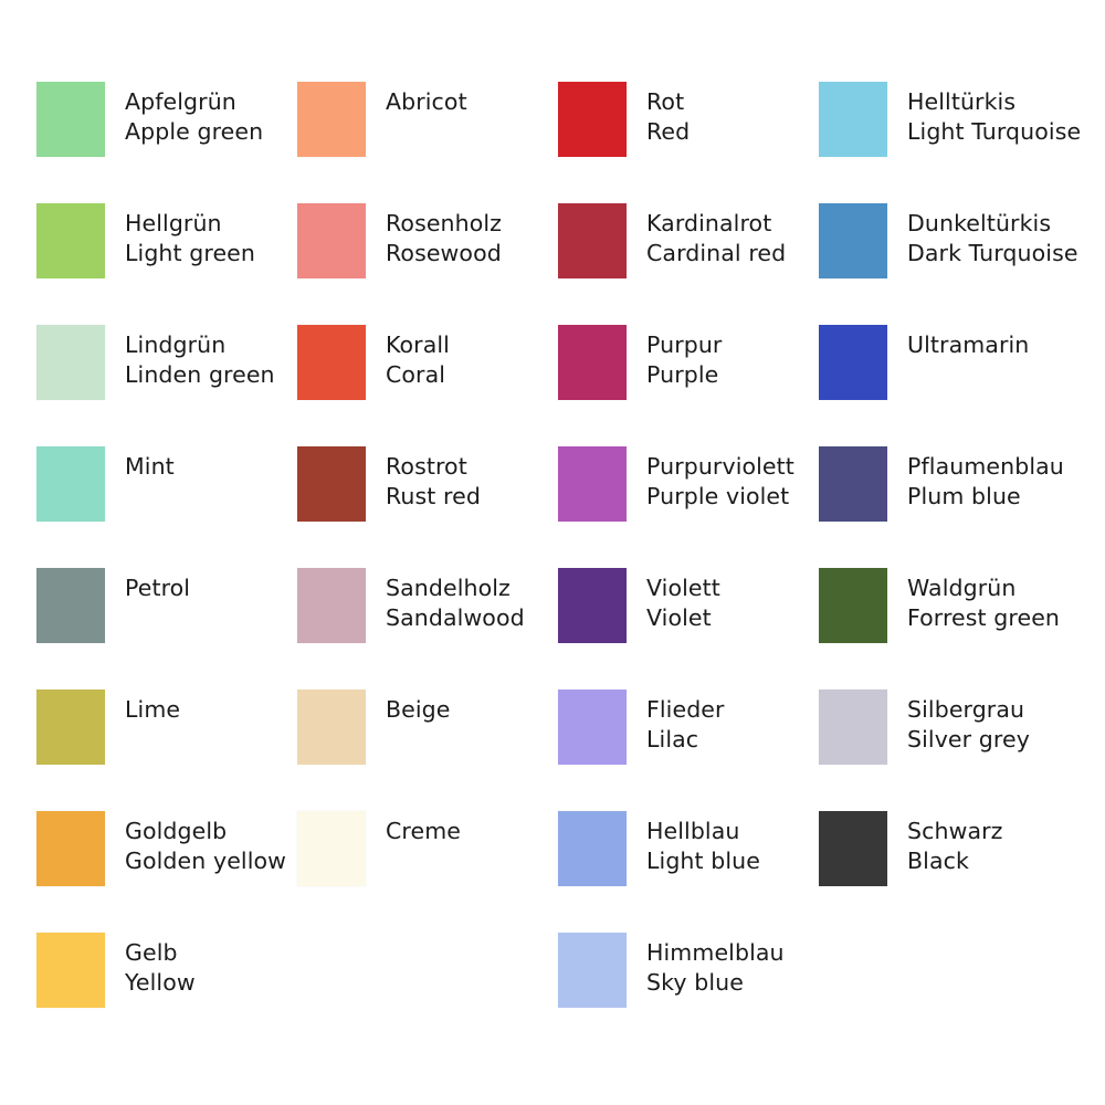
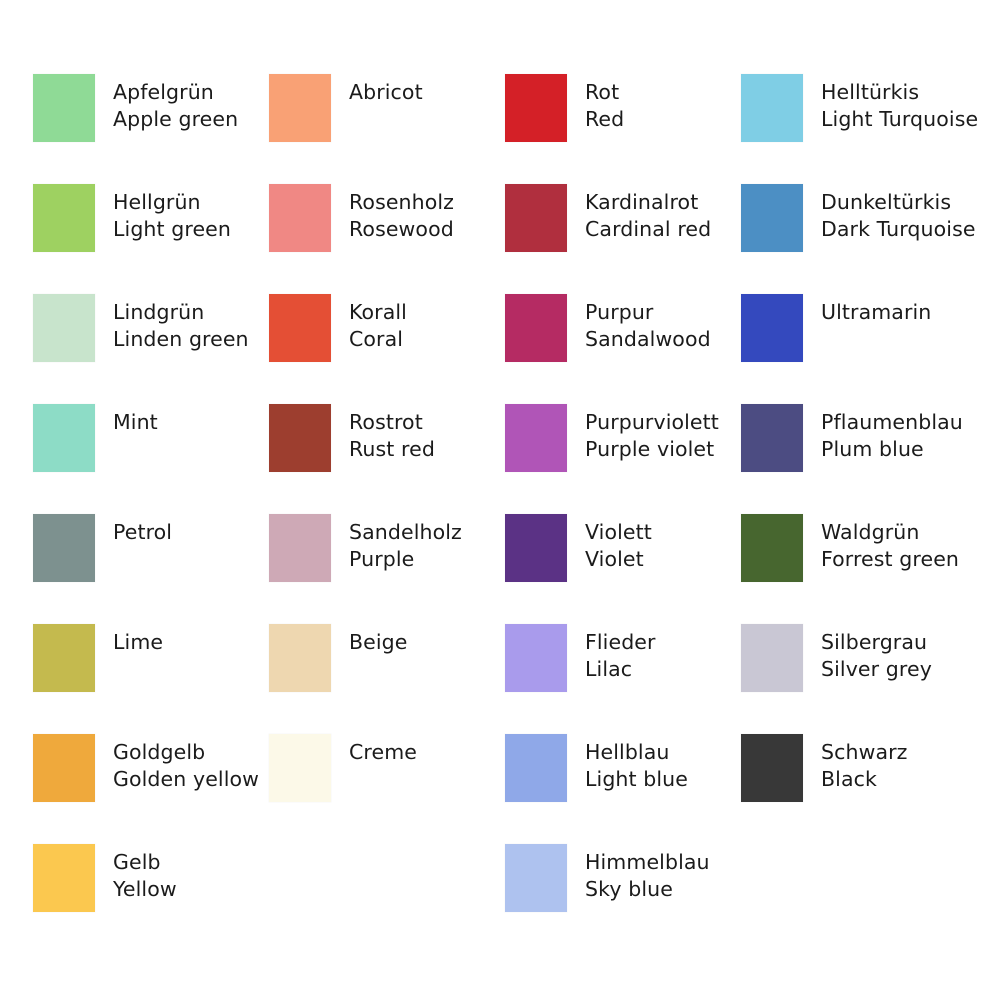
  Apfelgrün
  Apple green
  Abricot
  Rot
  Red
  Helltürkis
  Light Turquoise
  Hellgrün
  Light green
  Rosenholz
  Rosewood
  Kardinalrot
  Cardinal red
  Dunkeltürkis
  Dark Turquoise
  Lindgrün
  Linden green
  Korall
  Coral
  Purpur
- Purple
+ Sandalwood
  Ultramarin
  Mint
  Rostrot
  Rust red
  Purpurviolett
  Purple violet
  Pflaumenblau
  Plum blue
  Petrol
  Sandelholz
- Sandalwood
+ Purple
  Violett
  Violet
  Waldgrün
  Forrest green
  Lime
  Beige
  Flieder
  Lilac
  Silbergrau
  Silver grey
  Goldgelb
  Golden yellow
  Creme
  Hellblau
  Light blue
  Schwarz
  Black
  Gelb
  Yellow
  Himmelblau
  Sky blue
